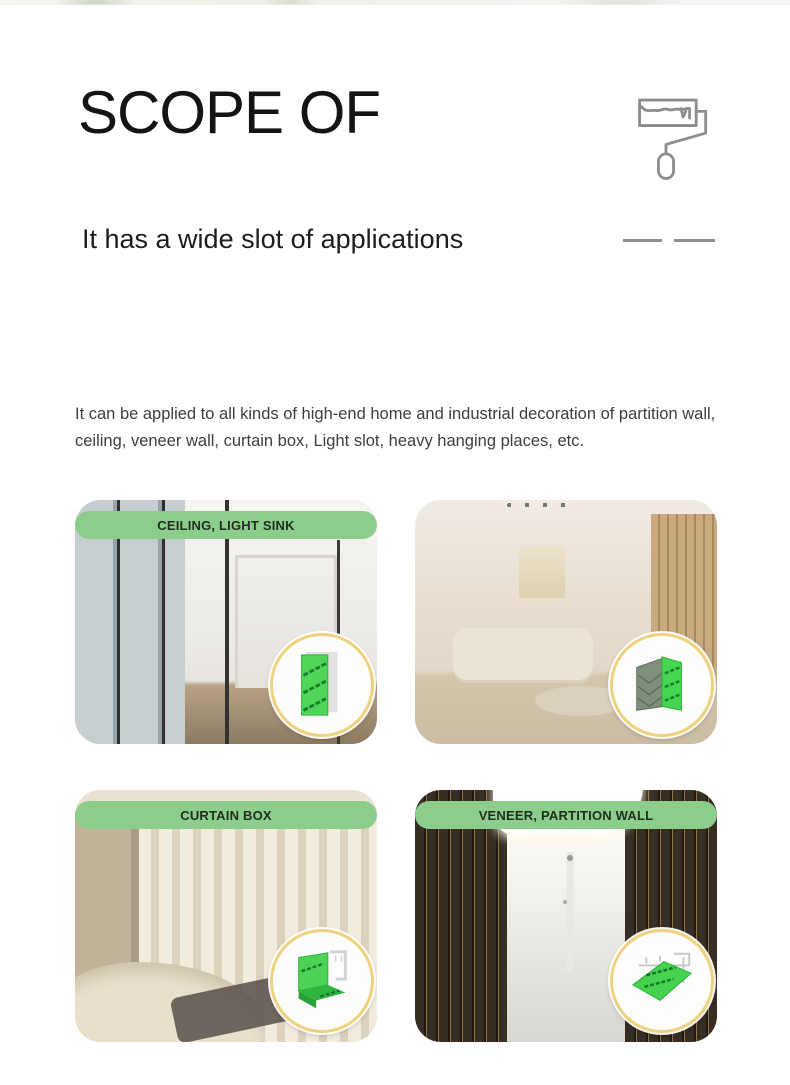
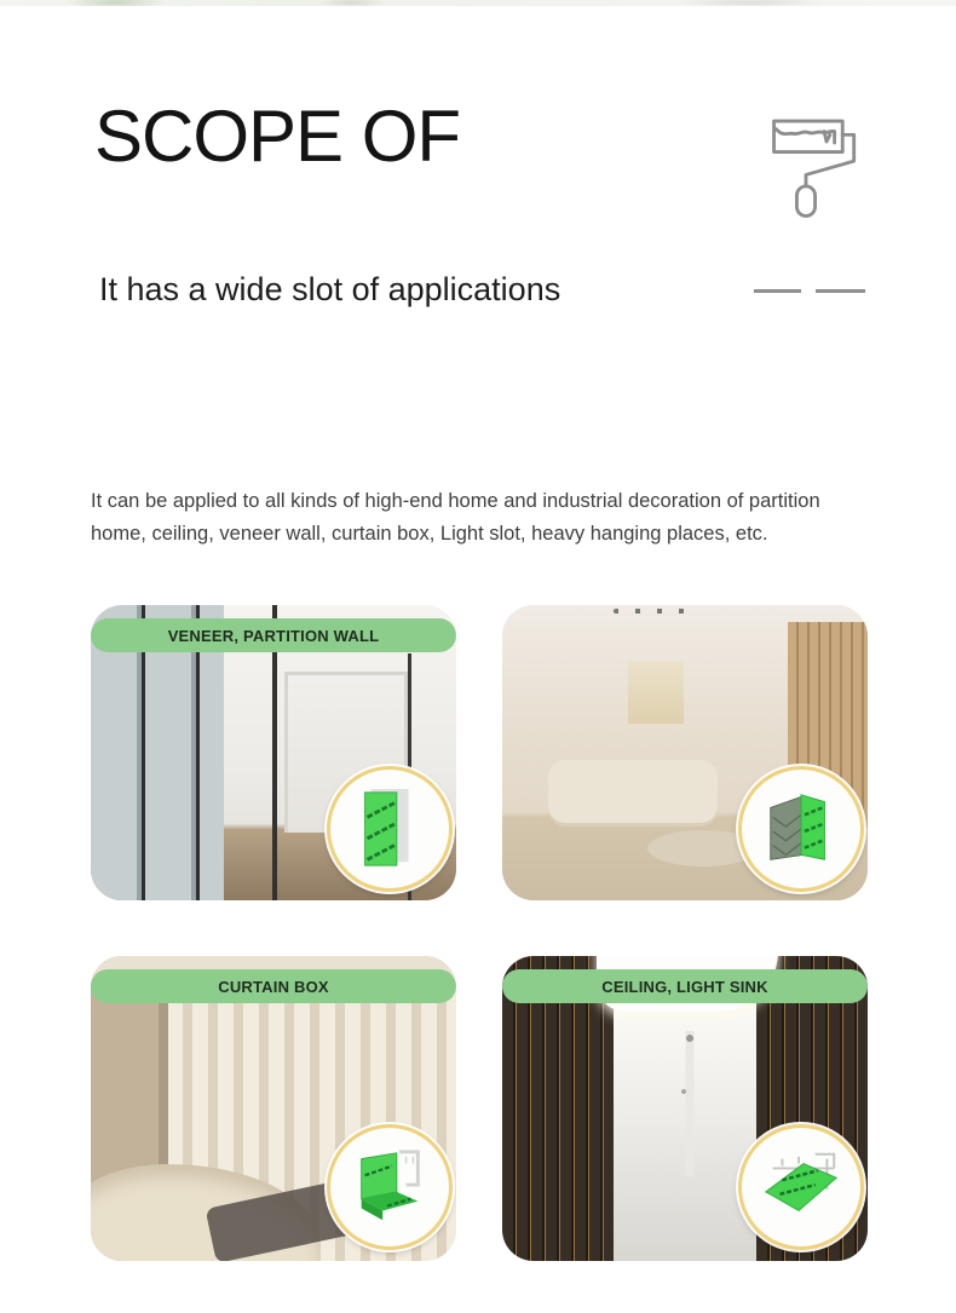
  SCOPE OF
  It has a wide slot of applications
- It can be applied to all kinds of high-end home and industrial decoration of partition wall, ceiling, veneer wall, curtain box, Light slot, heavy hanging places, etc.
+ It can be applied to all kinds of high-end home and industrial decoration of partition home, ceiling, veneer wall, curtain box, Light slot, heavy hanging places, etc.
- CEILING, LIGHT SINK
+ VENEER, PARTITION WALL
  CURTAIN BOX
- VENEER, PARTITION WALL
+ CEILING, LIGHT SINK
